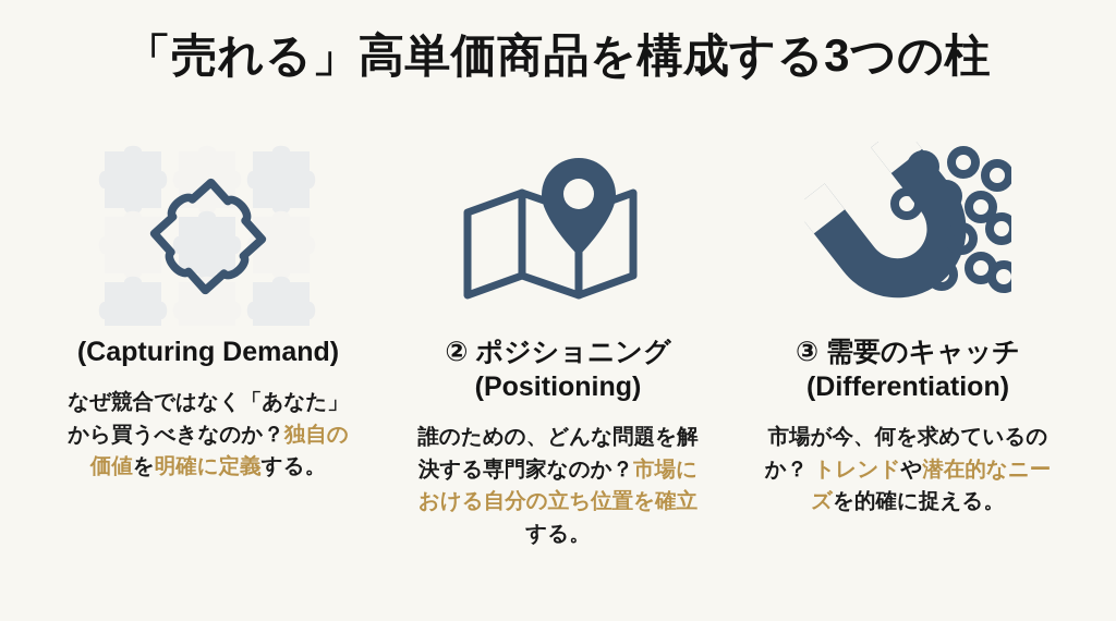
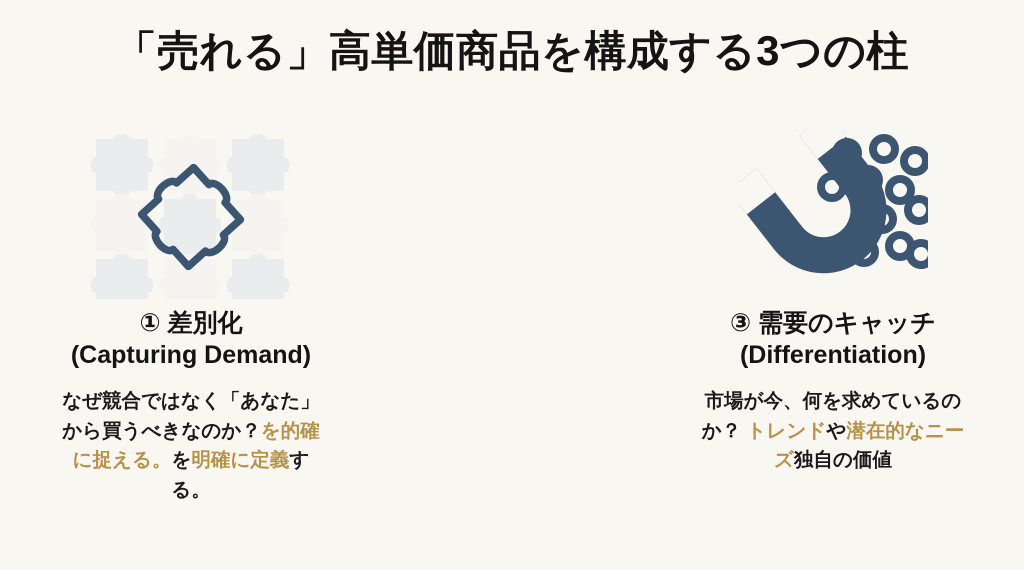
  「売れる」高単価商品を構成する3つの柱
+ ① 差別化
  (Capturing Demand)
- なぜ競合ではなく「あなた」から買うべきなのか？独自の価値を明確に定義する。
+ なぜ競合ではなく「あなた」から買うべきなのか？を的確に捉える。を明確に定義する。
- ② ポジショニング
- (Positioning)
- 誰のための、どんな問題を解決する専門家なのか？市場における自分の立ち位置を確立する。
  ③ 需要のキャッチ
  (Differentiation)
- 市場が今、何を求めているのか？ トレンドや潜在的なニーズを的確に捉える。
+ 市場が今、何を求めているのか？ トレンドや潜在的なニーズ独自の価値
